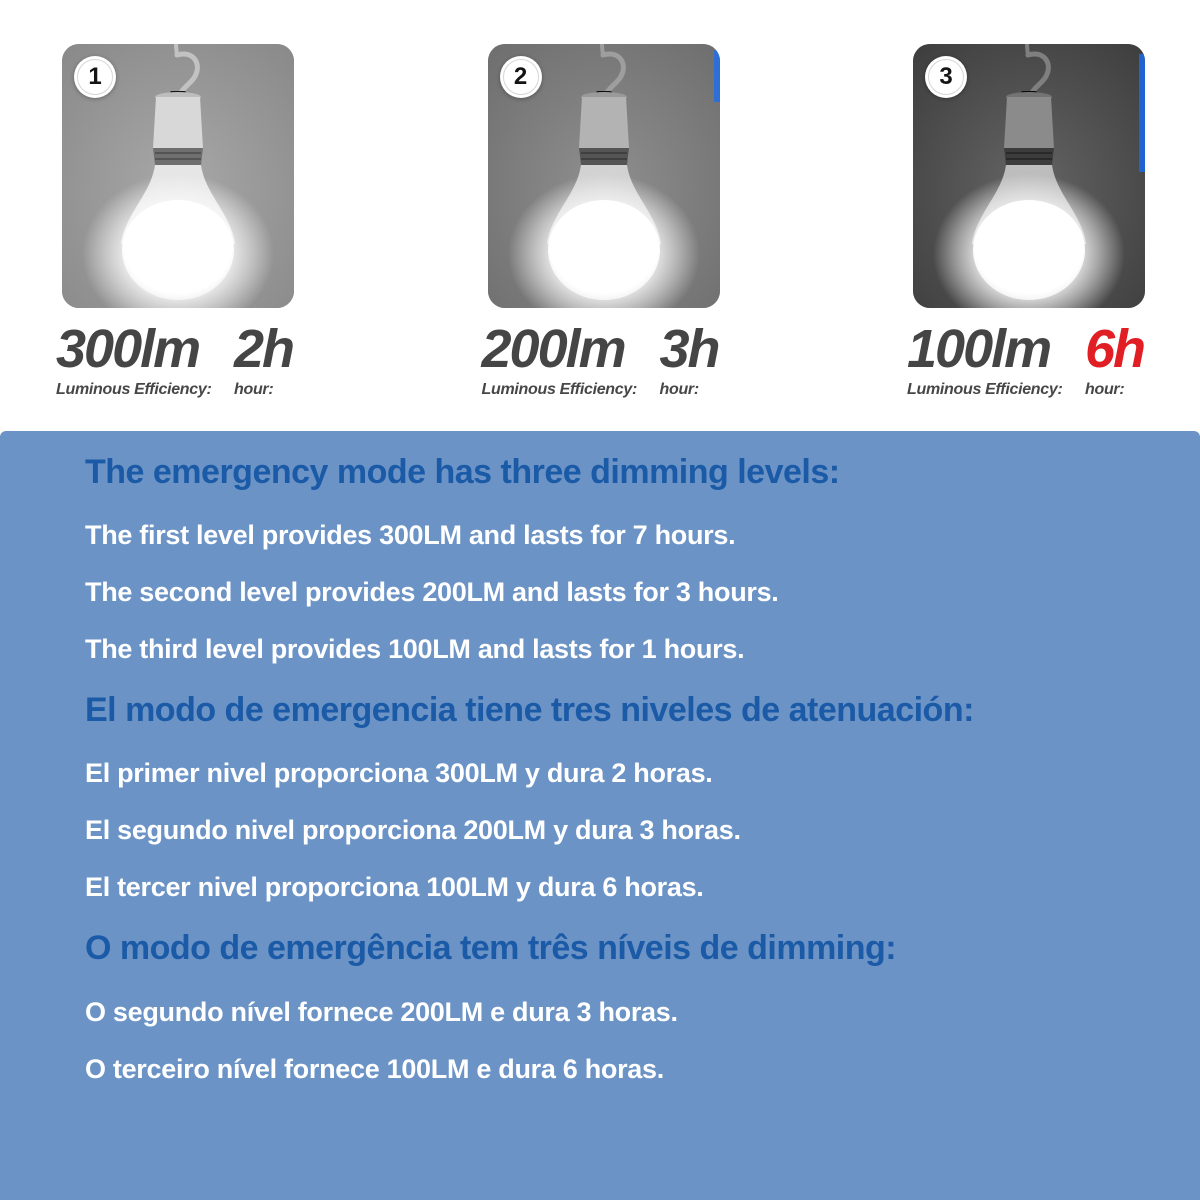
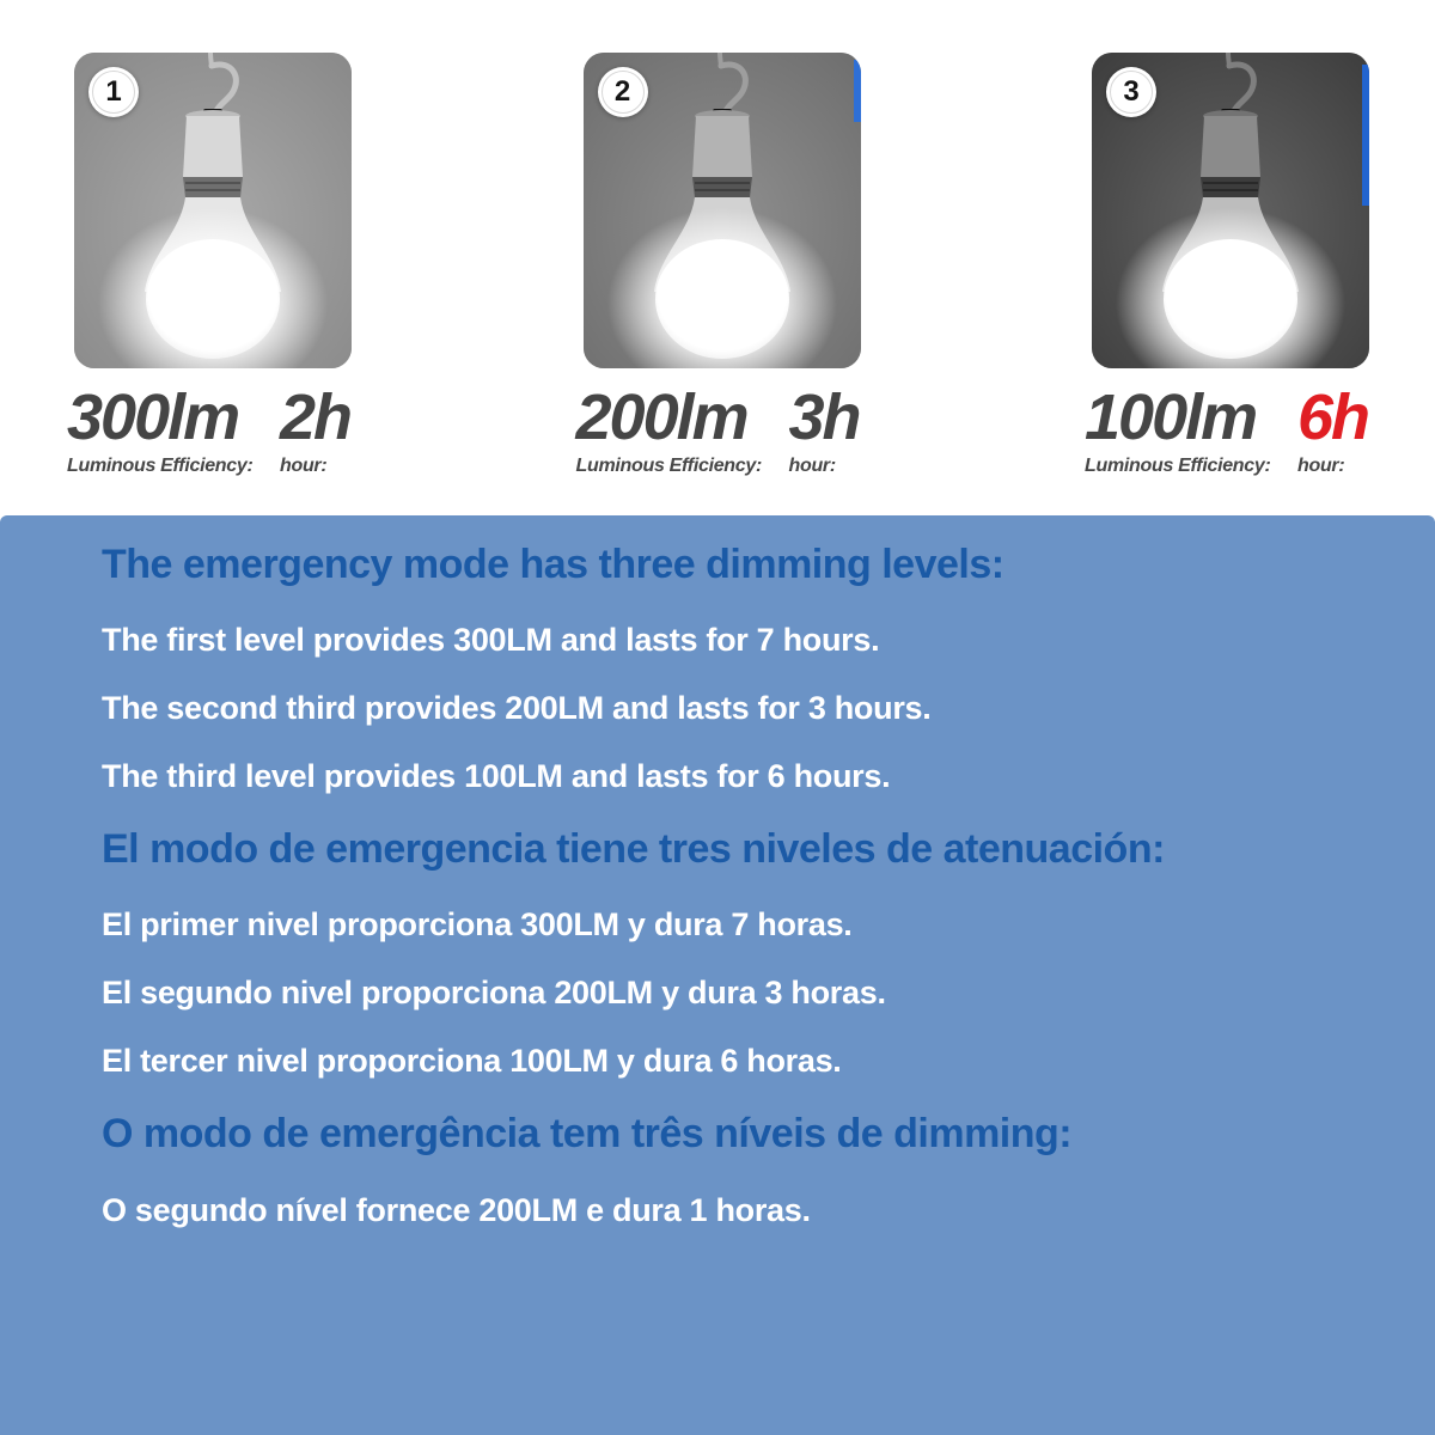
  1
  300lm
  Luminous Efficiency:
  2h
  hour:
  2
  200lm
  Luminous Efficiency:
  3h
  hour:
  3
  100lm
  Luminous Efficiency:
  6h
  hour:
  The emergency mode has three dimming levels:
  The first level provides 300LM and lasts for 7 hours.
- The second level provides 200LM and lasts for 3 hours.
+ The second third provides 200LM and lasts for 3 hours.
- The third level provides 100LM and lasts for 1 hours.
+ The third level provides 100LM and lasts for 6 hours.
  El modo de emergencia tiene tres niveles de atenuación:
- El primer nivel proporciona 300LM y dura 2 horas.
+ El primer nivel proporciona 300LM y dura 7 horas.
  El segundo nivel proporciona 200LM y dura 3 horas.
  El tercer nivel proporciona 100LM y dura 6 horas.
  O modo de emergência tem três níveis de dimming:
- O segundo nível fornece 200LM e dura 3 horas.
+ O segundo nível fornece 200LM e dura 1 horas.
- O terceiro nível fornece 100LM e dura 6 horas.
